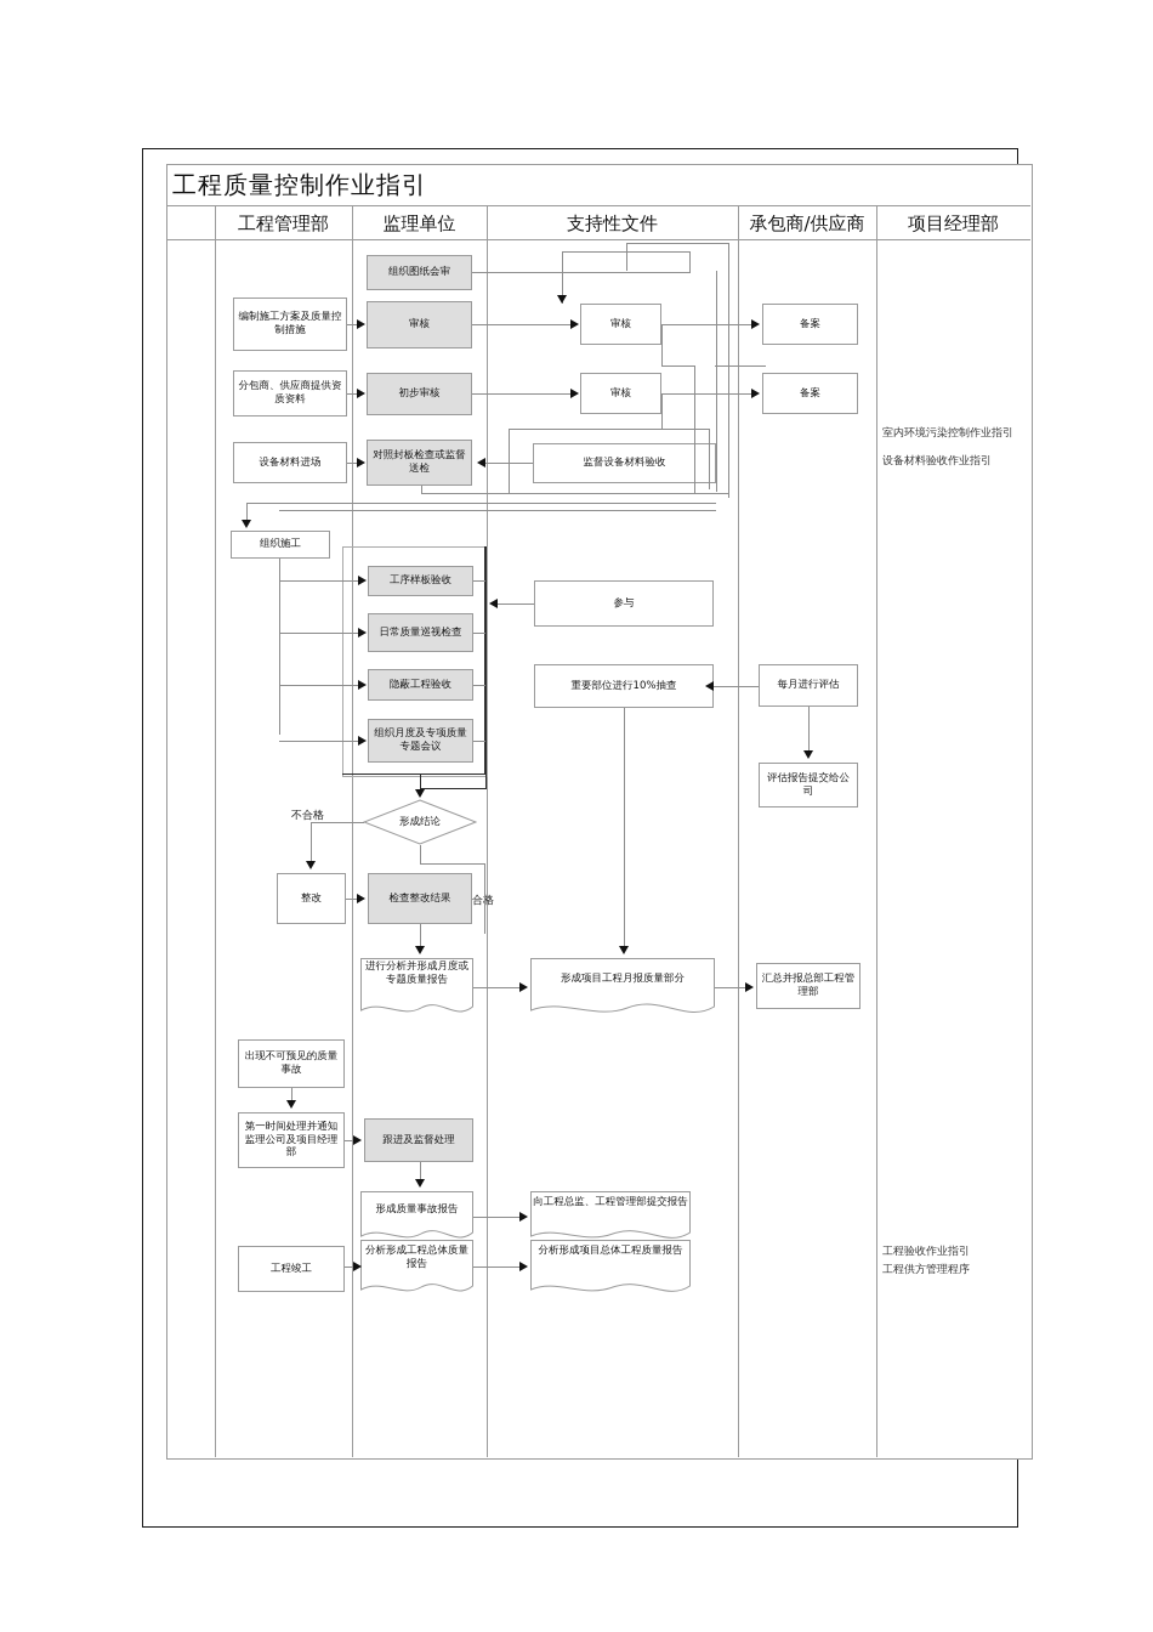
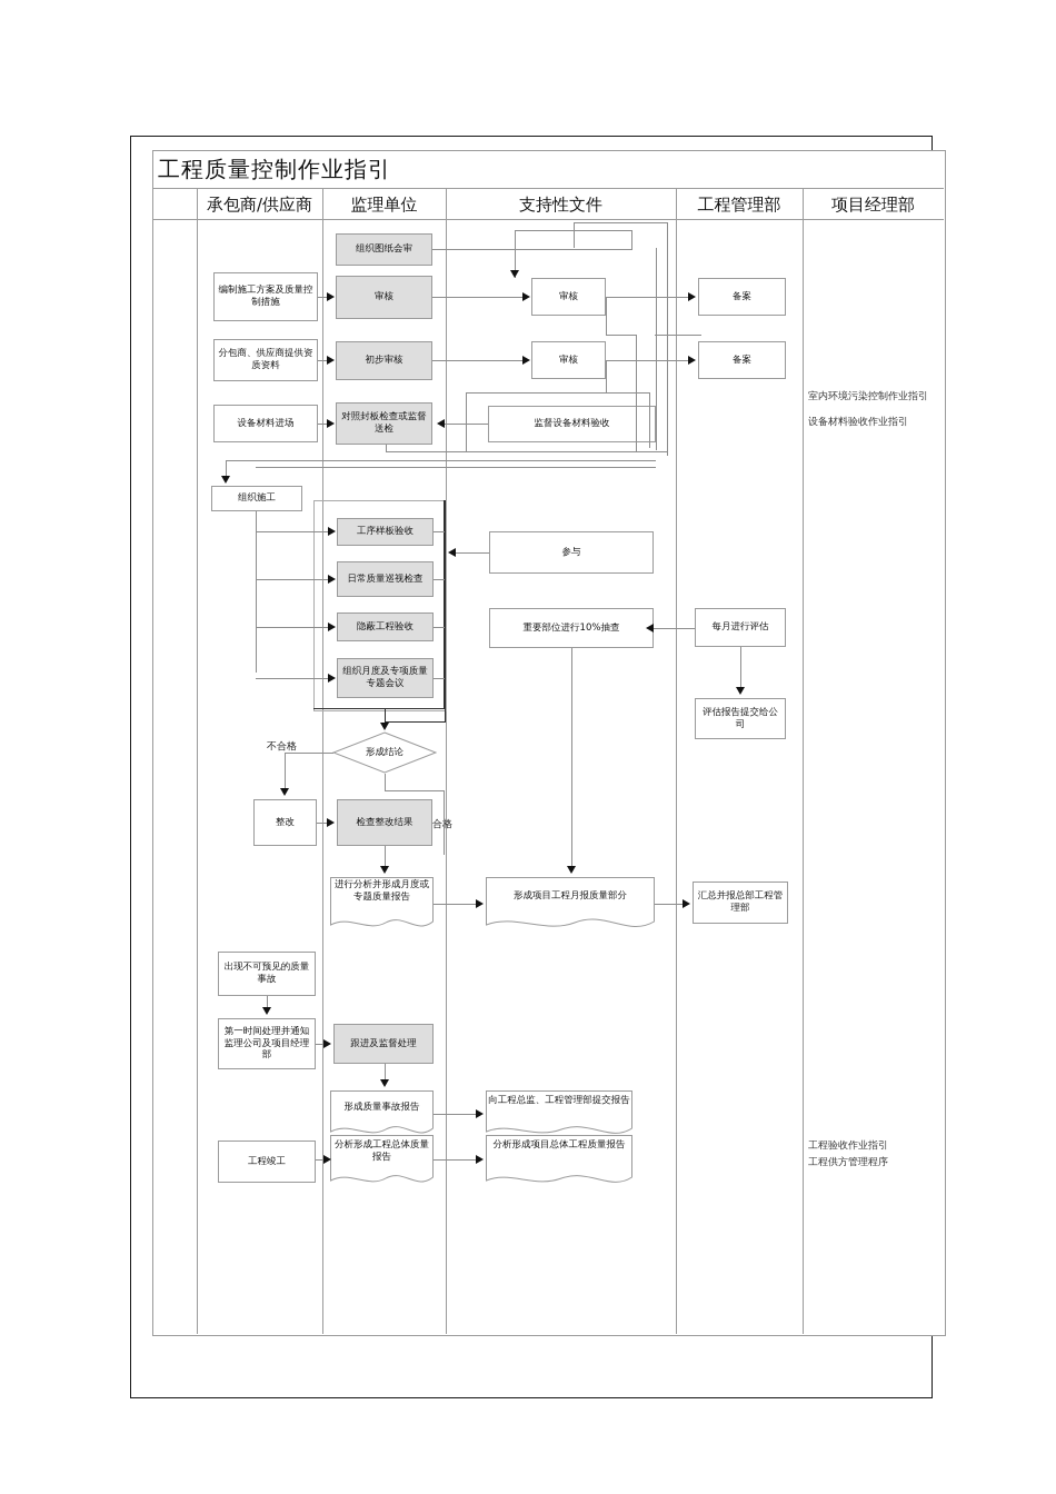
  工程质量控制作业指引
- 工程管理部
+ 承包商/供应商
  监理单位
  支持性文件
- 承包商/供应商
+ 工程管理部
  项目经理部
  组织图纸会审
  编制施工方案及质量控制措施
  审核
  审核
  备案
  分包商、供应商提供资质资料
  初步审核
  审核
  备案
  设备材料进场
  对照封板检查或监督送检
  监督设备材料验收
  组织施工
  工序样板验收
  日常质量巡视检查
  隐蔽工程验收
  组织月度及专项质量专题会议
  参与
  重要部位进行10%抽查
  每月进行评估
  评估报告提交给公司
  形成结论
  整改
  检查整改结果
  不合格
  合格
  进行分析并形成月度或专题质量报告
  形成项目工程月报质量部分
  汇总并报总部工程管理部
  出现不可预见的质量事故
  第一时间处理并通知监理公司及项目经理部
  跟进及监督处理
  形成质量事故报告
  向工程总监、工程管理部提交报告
  工程竣工
  分析形成工程总体质量报告
  分析形成项目总体工程质量报告
  室内环境污染控制作业指引
  设备材料验收作业指引
  工程验收作业指引
  工程供方管理程序
